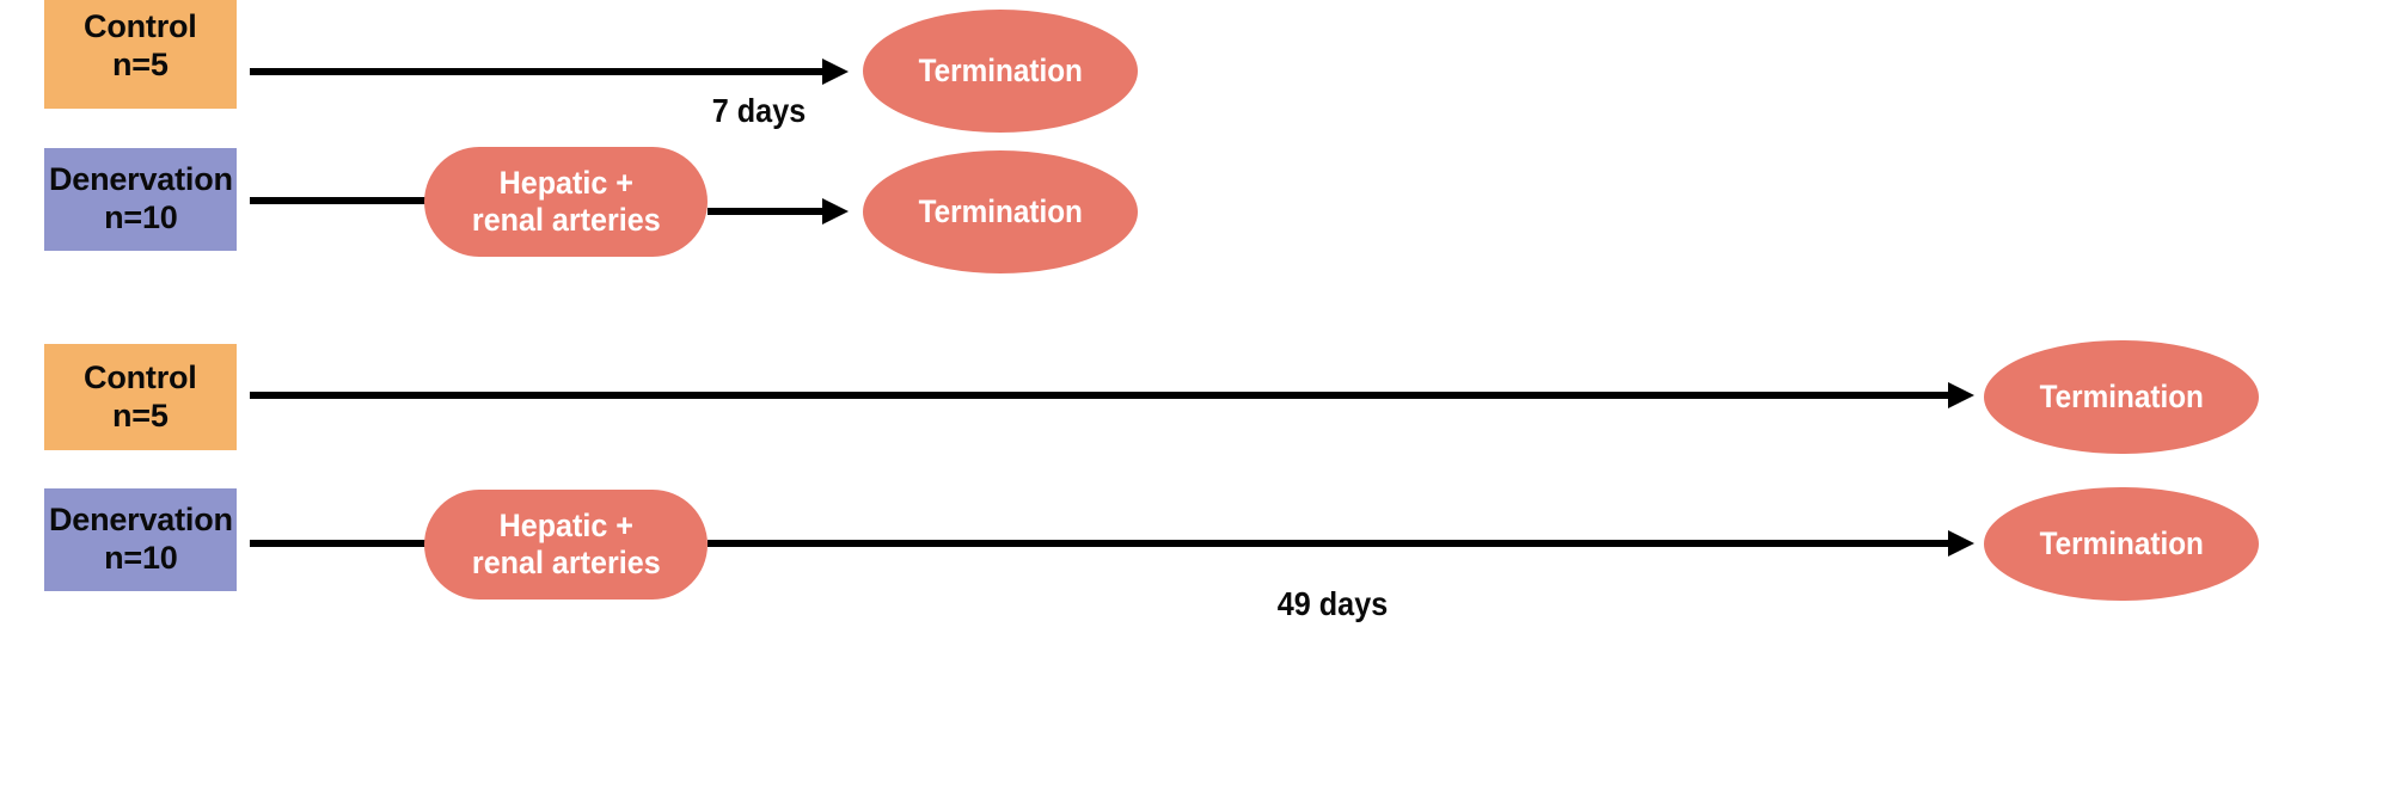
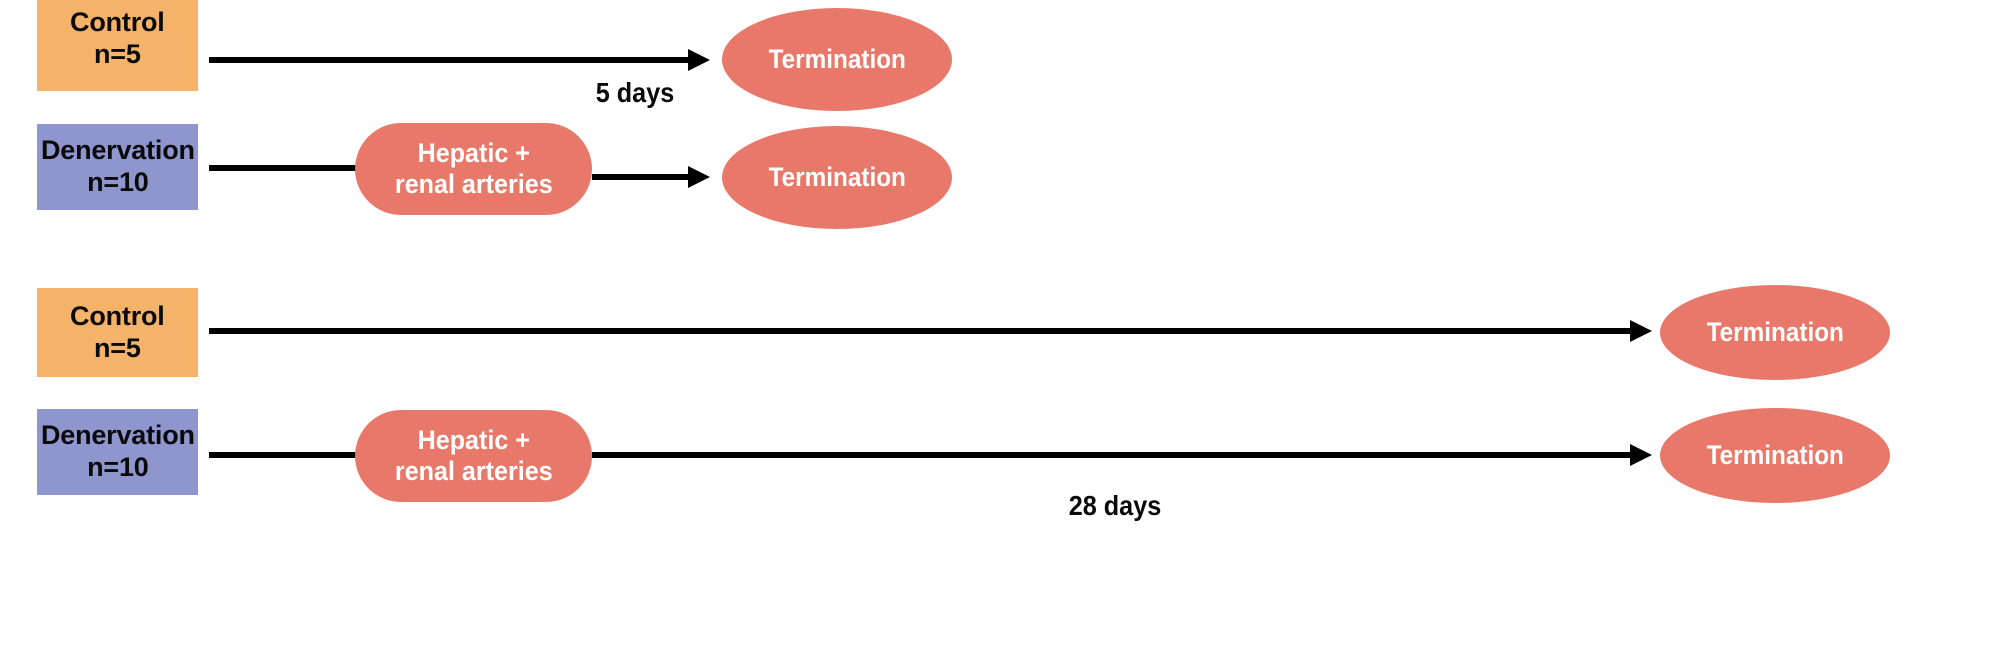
  Control
  n=5
  Termination
  Denervation
  n=10
  Hepatic +
  renal arteries
  Termination
- 7 days
+ 5 days
  Control
  n=5
  Termination
  Denervation
  n=10
  Hepatic +
  renal arteries
  Termination
- 49 days
+ 28 days
